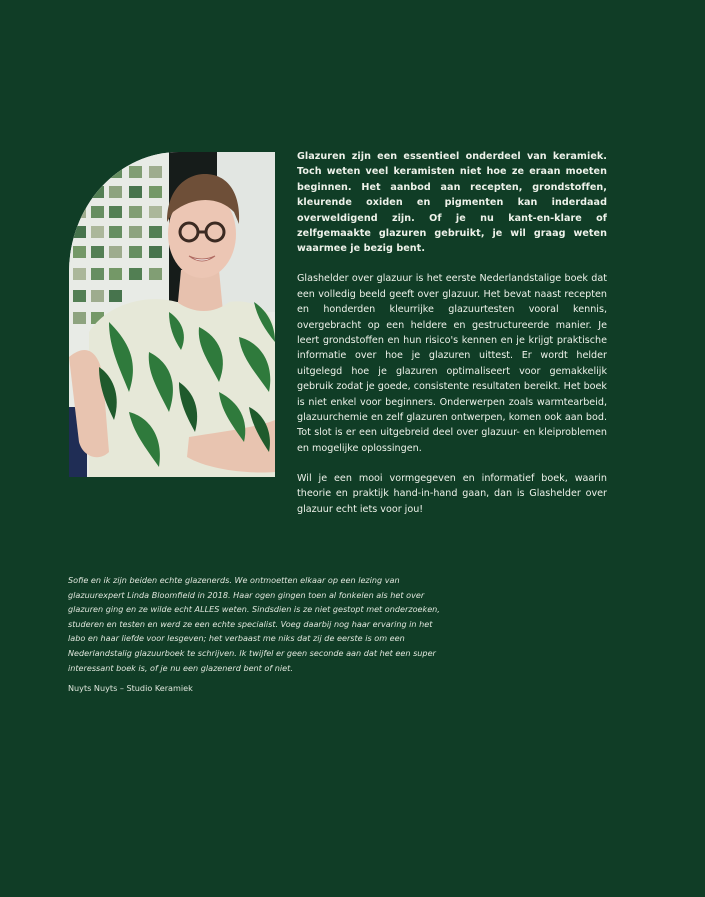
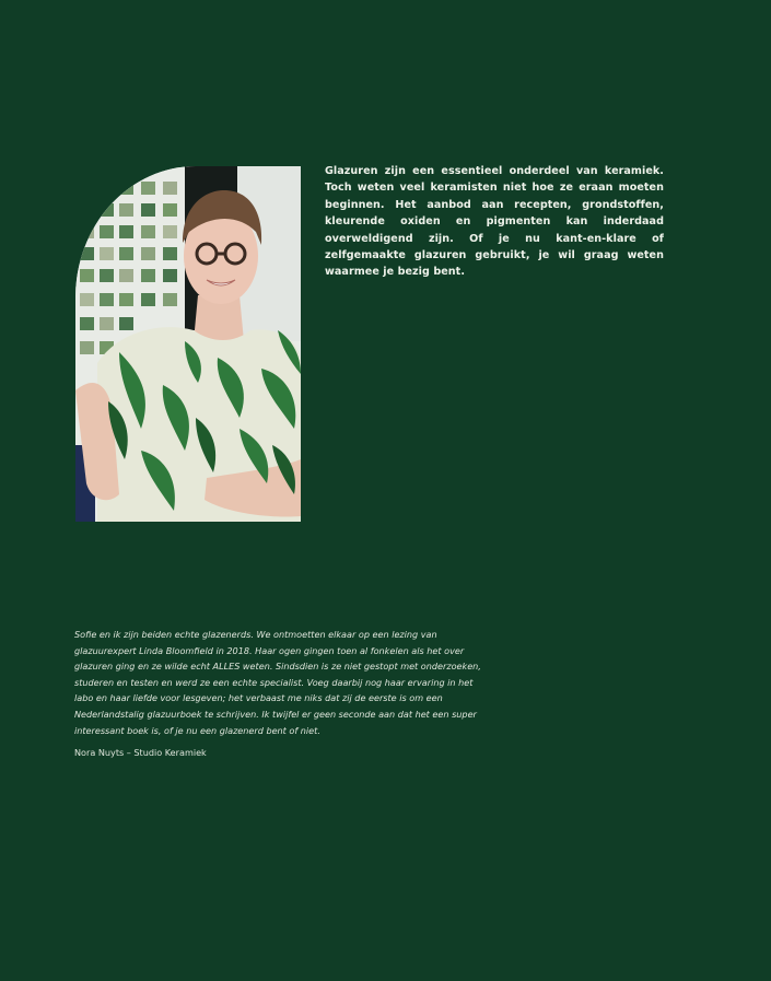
  Glazuren zijn een essentieel onderdeel van keramiek. Toch weten veel keramisten niet hoe ze eraan moeten beginnen. Het aanbod aan recepten, grondstoffen, kleurende oxiden en pigmenten kan inderdaad overweldigend zijn. Of je nu kant-en-klare of zelfgemaakte glazuren gebruikt, je wil graag weten waarmee je bezig bent.
- Glashelder over glazuur is het eerste Nederlandstalige boek dat een volledig beeld geeft over glazuur. Het bevat naast recepten en honderden kleurrijke glazuurtesten vooral kennis, overgebracht op een heldere en gestructureerde manier. Je leert grondstoffen en hun risico's kennen en je krijgt praktische informatie over hoe je glazuren uittest. Er wordt helder uitgelegd hoe je glazuren optimaliseert voor gemakkelijk gebruik zodat je goede, consistente resultaten bereikt. Het boek is niet enkel voor beginners. Onderwerpen zoals warmtearbeid, glazuurchemie en zelf glazuren ontwerpen, komen ook aan bod. Tot slot is er een uitgebreid deel over glazuur- en kleiproblemen en mogelijke oplossingen.
- Wil je een mooi vormgegeven en informatief boek, waarin theorie en praktijk hand-in-hand gaan, dan is Glashelder over glazuur echt iets voor jou!
  Sofie en ik zijn beiden echte glazenerds. We ontmoetten elkaar op een lezing van glazuurexpert Linda Bloomfield in 2018. Haar ogen gingen toen al fonkelen als het over glazuren ging en ze wilde echt ALLES weten. Sindsdien is ze niet gestopt met onderzoeken, studeren en testen en werd ze een echte specialist. Voeg daarbij nog haar ervaring in het labo en haar liefde voor lesgeven; het verbaast me niks dat zij de eerste is om een Nederlandstalig glazuurboek te schrijven. Ik twijfel er geen seconde aan dat het een super interessant boek is, of je nu een glazenerd bent of niet.
- Nuyts Nuyts – Studio Keramiek
+ Nora Nuyts – Studio Keramiek
